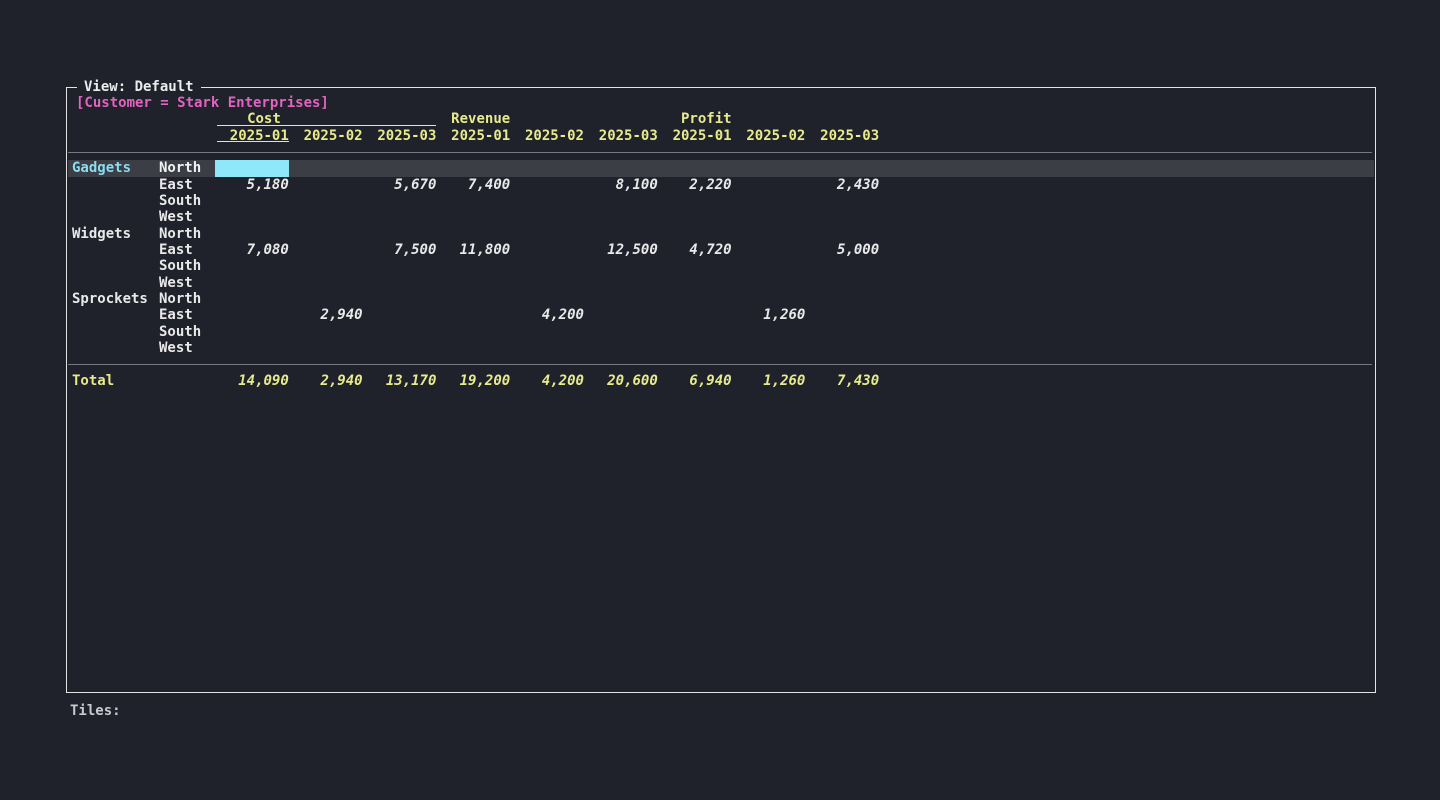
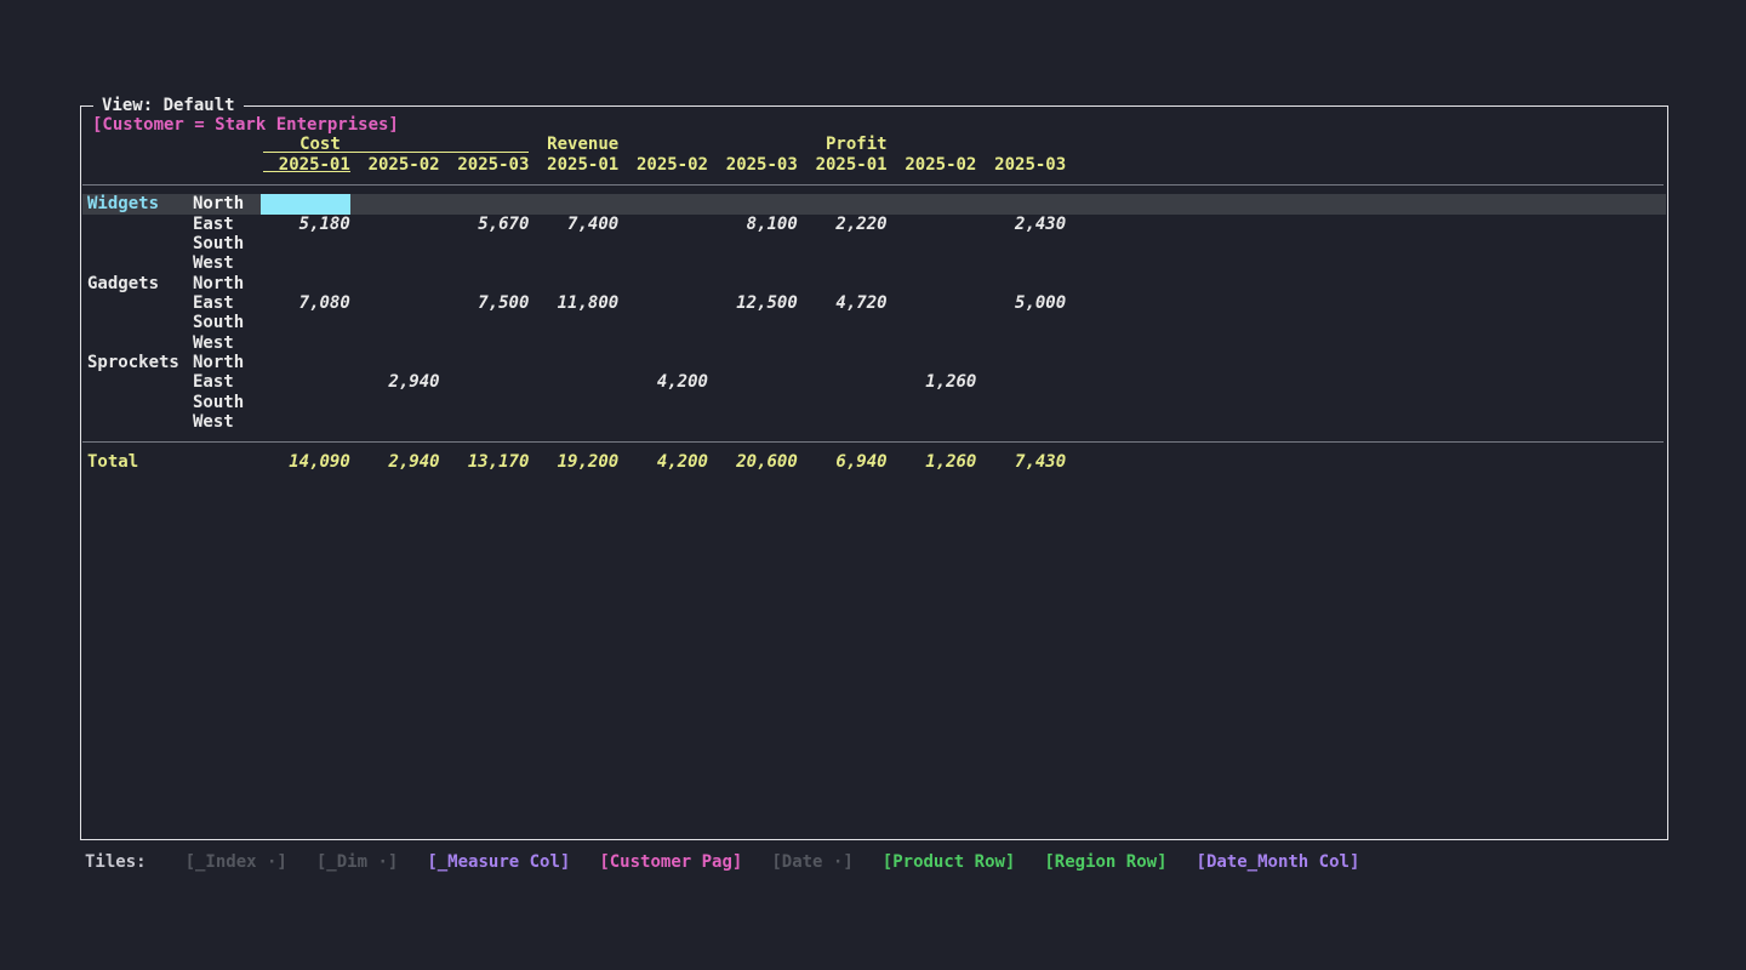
  View: Default
  [Customer = Stark Enterprises]
  Cost
  Revenue
  Profit
  2025-01
  2025-02
  2025-03
  2025-01
  2025-02
  2025-03
  2025-01
  2025-02
  2025-03
- Gadgets
+ Widgets
  North
  East
  5,180
  5,670
  7,400
  8,100
  2,220
  2,430
  South
  West
- Widgets
+ Gadgets
  North
  East
  7,080
  7,500
  11,800
  12,500
  4,720
  5,000
  South
  West
  Sprockets
  North
  East
  2,940
  4,200
  1,260
  South
  West
  Total
  14,090
  2,940
  13,170
  19,200
  4,200
  20,600
  6,940
  1,260
  7,430
  Tiles:
+ [_Index ·]
+ [_Dim ·]
+ [_Measure Col]
+ [Customer Pag]
+ [Date ·]
+ [Product Row]
+ [Region Row]
+ [Date_Month Col]
